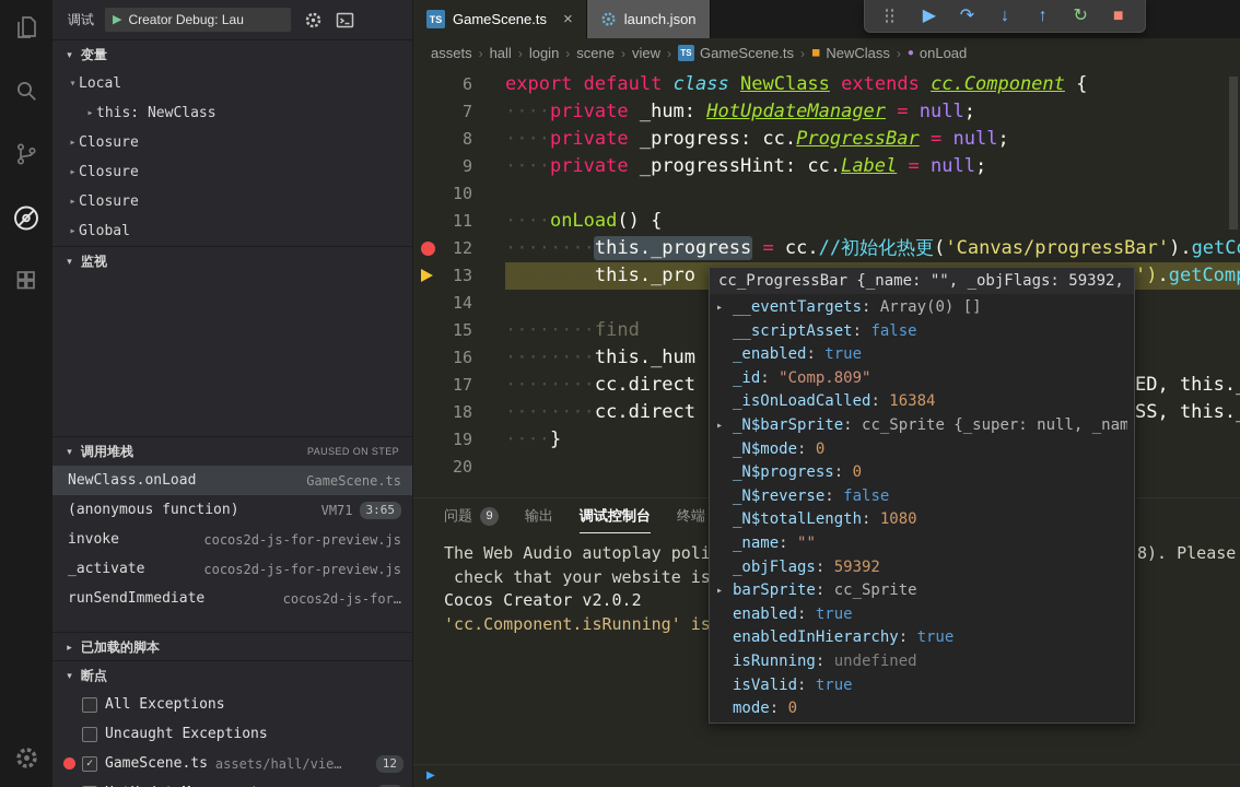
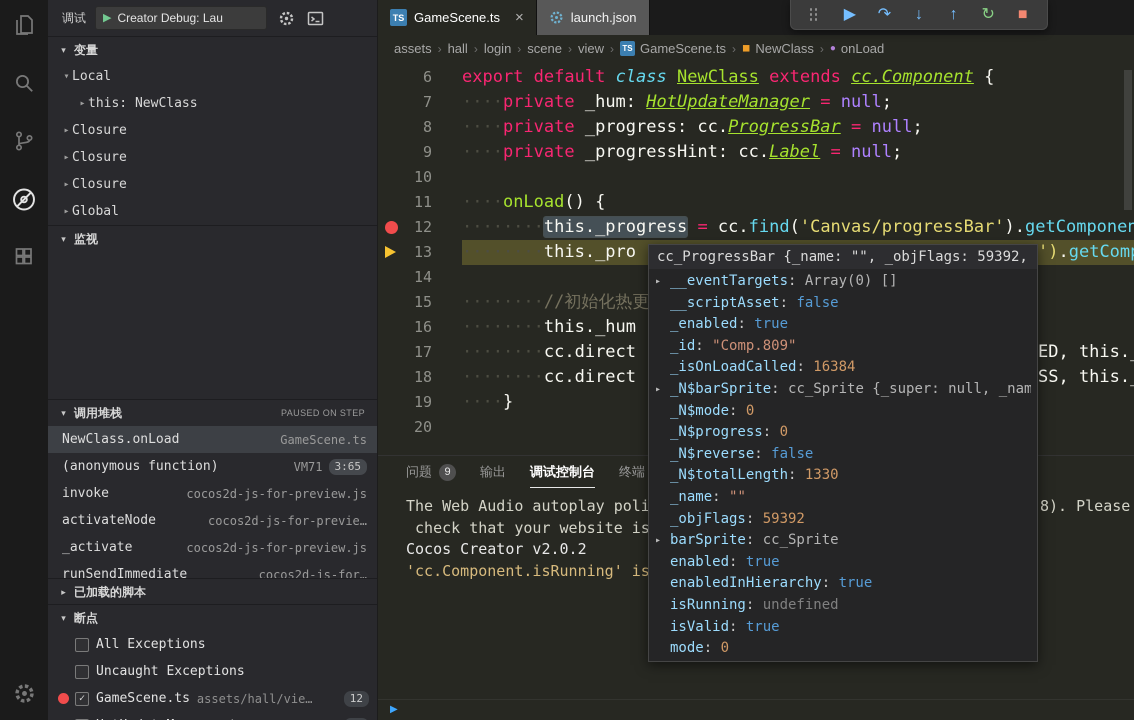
  调试
  ▶
  Creator Debug: Lau
  ▾
  变量
  ▾
  Local
  ▸
  this: NewClass
  ▸
  Closure
  ▸
  Closure
  ▸
  Closure
  ▸
  Global
  ▾
  监视
  ▾
  调用堆栈
  PAUSED ON STEP
  NewClass.onLoad
  GameScene.ts
  (anonymous function)
  VM71
  3:65
  invoke
  cocos2d-js-for-preview.js
+ activateNode
+ cocos2d-js-for-previe…
  _activate
  cocos2d-js-for-preview.js
  runSendImmediate
  cocos2d-js-for…
  ▸
  已加载的脚本
  ▾
  断点
  All Exceptions
  Uncaught Exceptions
  ✓
  GameScene.ts
  assets/hall/vie…
  12
  TS
  GameScene.ts
  ×
  launch.json
  ▶
  ↷
  ↓
  ↑
  ↻
  ■
  assets
  ›
  hall
  ›
  login
  ›
  scene
  ›
  view
  ›
  TS
  GameScene.ts
  ›
  ◼
  NewClass
  ›
  ●
  onLoad
  6
  export default class NewClass extends cc.Component {
  7
  ····private _hum: HotUpdateManager = null;
  8
  ····private _progress: cc.ProgressBar = null;
  9
  ····private _progressHint: cc.Label = null;
  10
  11
  ····onLoad() {
  12
- ········this._progress = cc.//初始化热更('Canvas/progressBar').getC
+ ········this._progress = cc.find('Canvas/progressBar').getComponen
  13
  ········this._pro
  ').getCom
  14
  15
- ········find
+ ········//初始化热更
  16
  ········this._hum
  17
  ········cc.direct
  ED, this.
  18
  ········cc.direct
  SS, this.
  19
  ····}
  20
  问题
  9
  输出
  调试控制台
  终端
  The Web Audio autoplay poli
  8). Please
  check that your website is
  Cocos Creator v2.0.2
  'cc.Component.isRunning' is
  ▶
  cc_ProgressBar {_name: "", _objFlags: 59392,
  ▸
  __eventTargets
  :
  Array(0) []
  __scriptAsset
  :
  false
  _enabled
  :
  true
  _id
  :
  "Comp.809"
  _isOnLoadCalled
  :
  16384
  ▸
  _N$barSprite
  :
  cc_Sprite {_super: null, _nam
  _N$mode
  :
  0
  _N$progress
  :
  0
  _N$reverse
  :
  false
  _N$totalLength
  :
- 1080
+ 1330
  _name
  :
  ""
  _objFlags
  :
  59392
  ▸
  barSprite
  :
  cc_Sprite
  enabled
  :
  true
  enabledInHierarchy
  :
  true
  isRunning
  :
  undefined
  isValid
  :
  true
  mode
  :
  0
